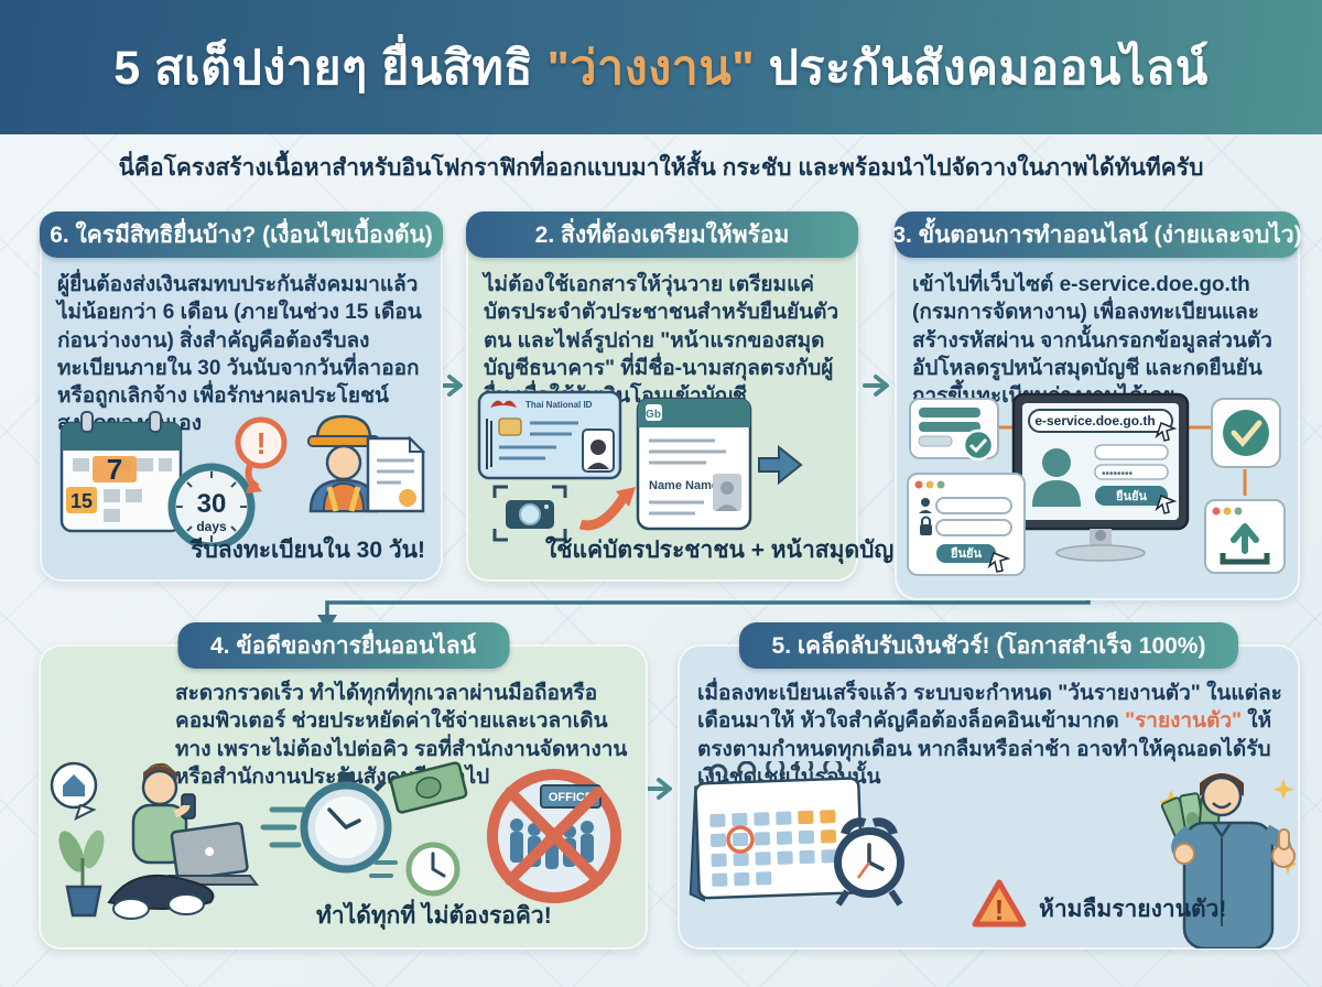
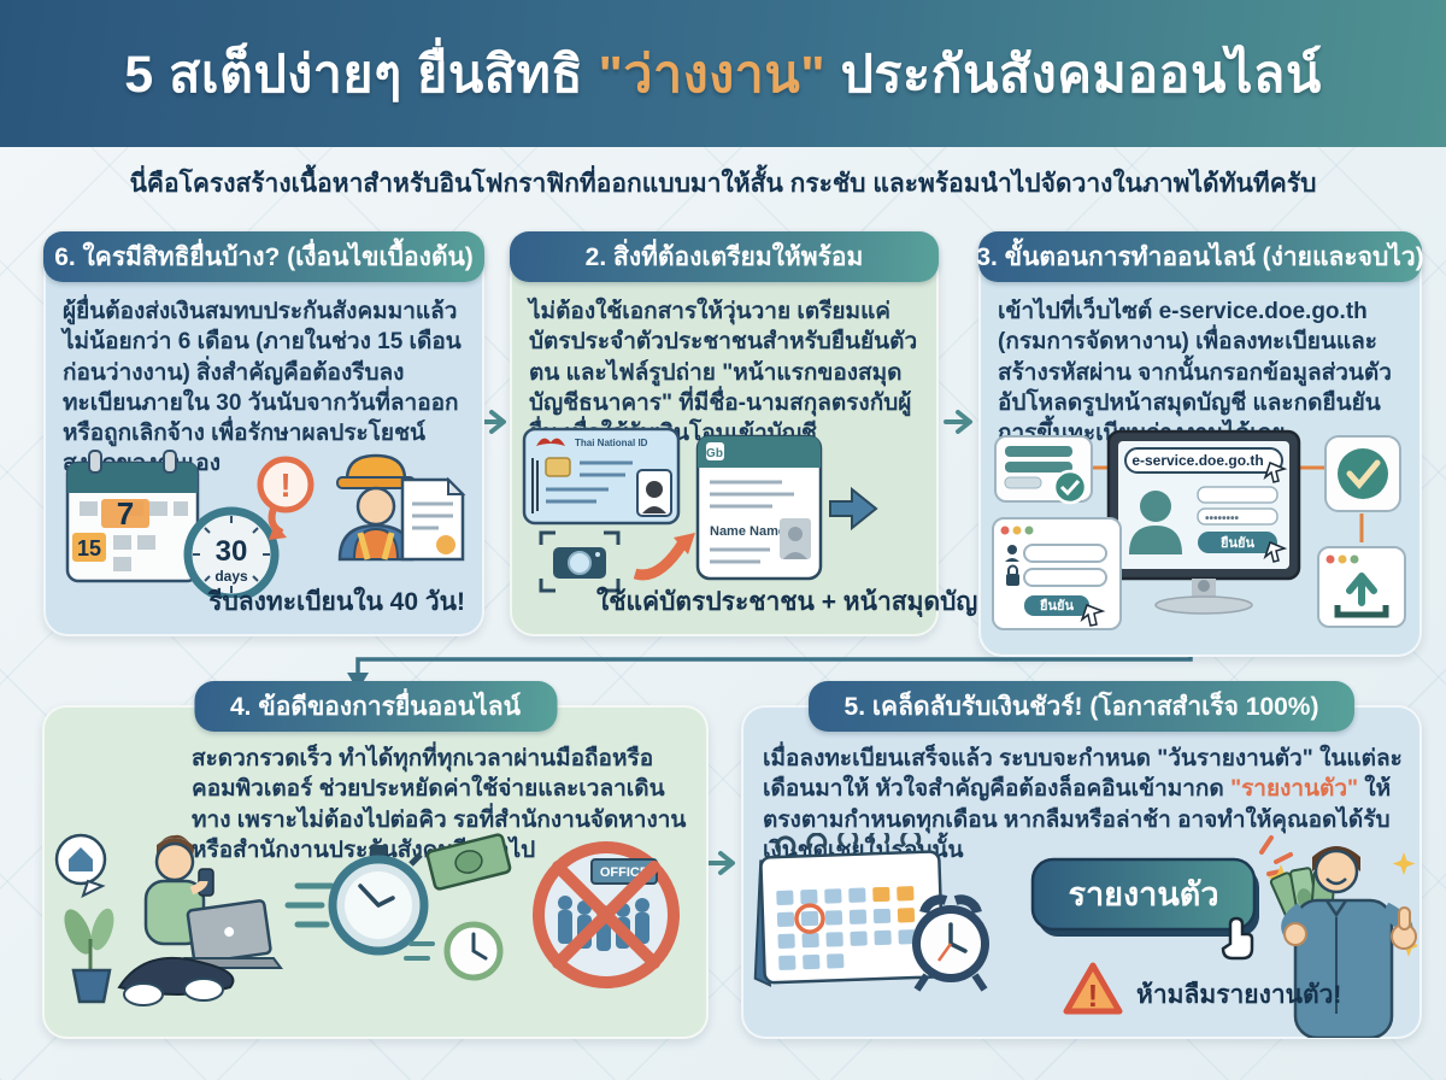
  5 สเต็ปง่ายๆ ยื่นสิทธิ "ว่างงาน" ประกันสังคมออนไลน์
  นี่คือโครงสร้างเนื้อหาสำหรับอินโฟกราฟิกที่ออกแบบมาให้สั้น กระชับ และพร้อมนำไปจัดวางในภาพได้ทันทีครับ
  6. ใครมีสิทธิยื่นบ้าง? (เงื่อนไขเบื้องต้น)
  ผู้ยื่นต้องส่งเงินสมทบประกันสังคมมาแล้วไม่น้อยกว่า 6 เดือน (ภายในช่วง 15 เดือนก่อนว่างงาน) สิ่งสำคัญคือต้องรีบลงทะเบียนภายใน 30 วันนับจากวันที่ลาออกหรือถูกเลิกจ้าง เพื่อรักษาผลประโยชน์สูอง
  7
  15
  30
  days
  !
- รีบลงทะเบียนใน 30 วัน!
+ รีบลงทะเบียนใน 40 วัน!
  2. สิ่งที่ต้องเตรียมให้พร้อม
  ไม่ต้องใช้เอกสารให้วุ่นวาย เตรียมแค่บัตรประจำตัวประชาชนสำหรับยืนยันตัวตน และไฟล์รูปถ่าย "หน้าแรกของสมุดบัญชีธนาคาร" ที่มีชื่อ-นามสกุลตรงกับผู้นโอนเข้าบัญชี
  Thai National ID
  Gb
  Name Nam
  ใช้แค่บัตรประชาชน + หน้าสมุดบัญ
  3. ขั้นตอนการทำออนไลน์ (ง่ายและจบไว)
  เข้าไปที่เว็บไซต์ e-service.doe.go.th (กรมการจัดหางาน) เพื่อลงทะเบียนและสร้างรหัสผ่าน จากนั้นกรอกข้อมูลส่วนตัว อัปโหลดรูปหน้าสมุดบัญชี และกดยืนยันการขึ้นทะเบี
  e-service.doe.go.th
  ••••••••
  ยืนยัน
  ยืนยัน
  4. ข้อดีของการยื่นออนไลน์
  สะดวกรวดเร็ว ทำได้ทุกที่ทุกเวลาผ่านมือถือหรือคอมพิวเตอร์ ช่วยประหยัดค่าใช้จ่ายและเวลาเดินทาง เพราะไม่ต้องไปต่อคิว รอที่สำนักงานจัดหางานหรือสำนักงานประนสังไป
  OFFIC
- ทำได้ทุกที่ ไม่ต้องรอคิว!
  5. เคล็ดลับรับเงินชัวร์! (โอกาสสำเร็จ 100%)
  เมื่อลงทะเบียนเสร็จแล้ว ระบบจะกำหนด "วันรายงานตัว" ในแต่ละเดือนมาให้ หัวใจสำคัญคือต้องล็อคอินเข้ามากด "รายงานตัว" ให้ตรงตามกำหนดทุกเดือน หากลืมหรือล่าช้า อาจทำให้คุณอดได้รับเนชดเชยในรอบนั้น
+ รายงานตัว
  !
  ห้ามลืมรายงานตัว!
